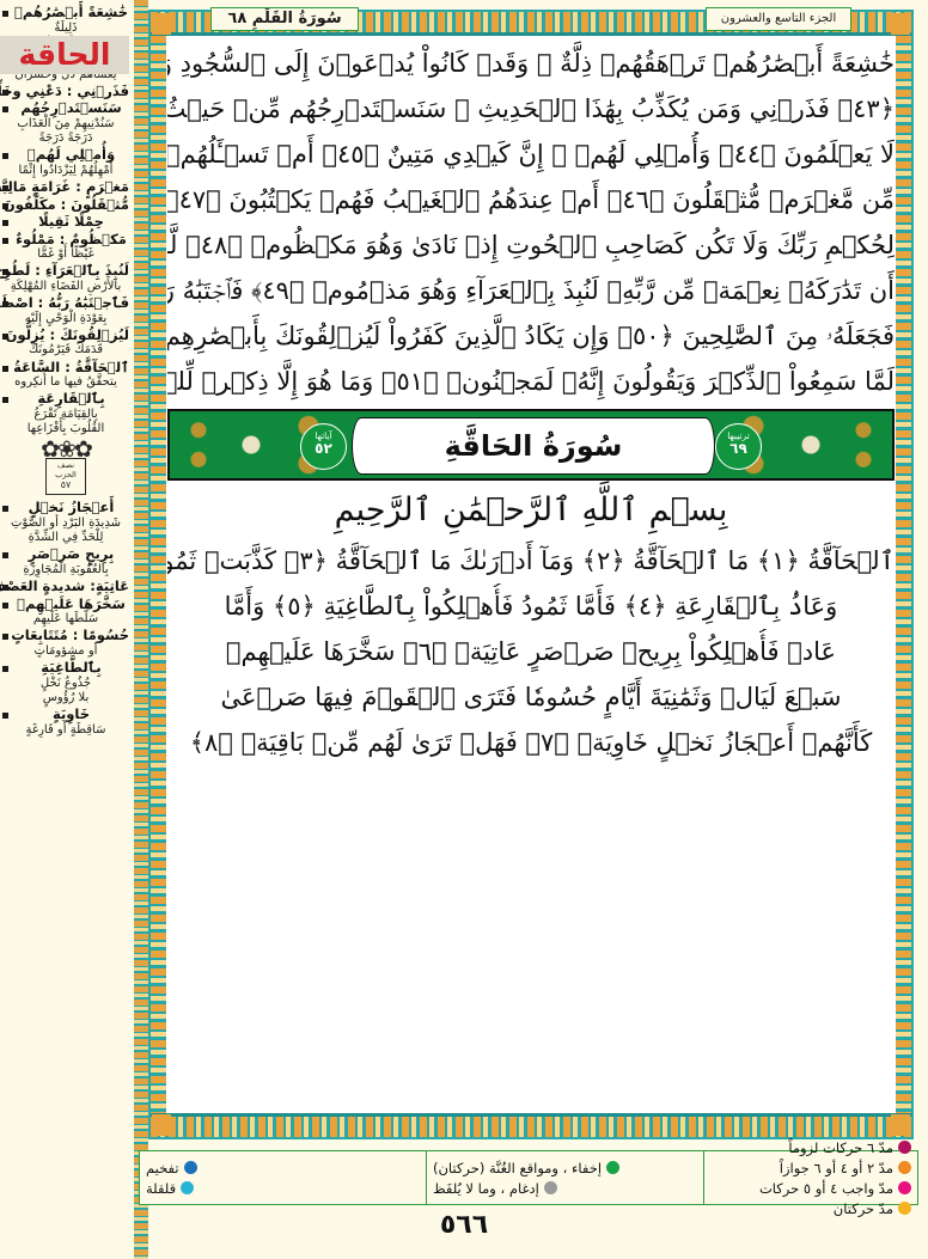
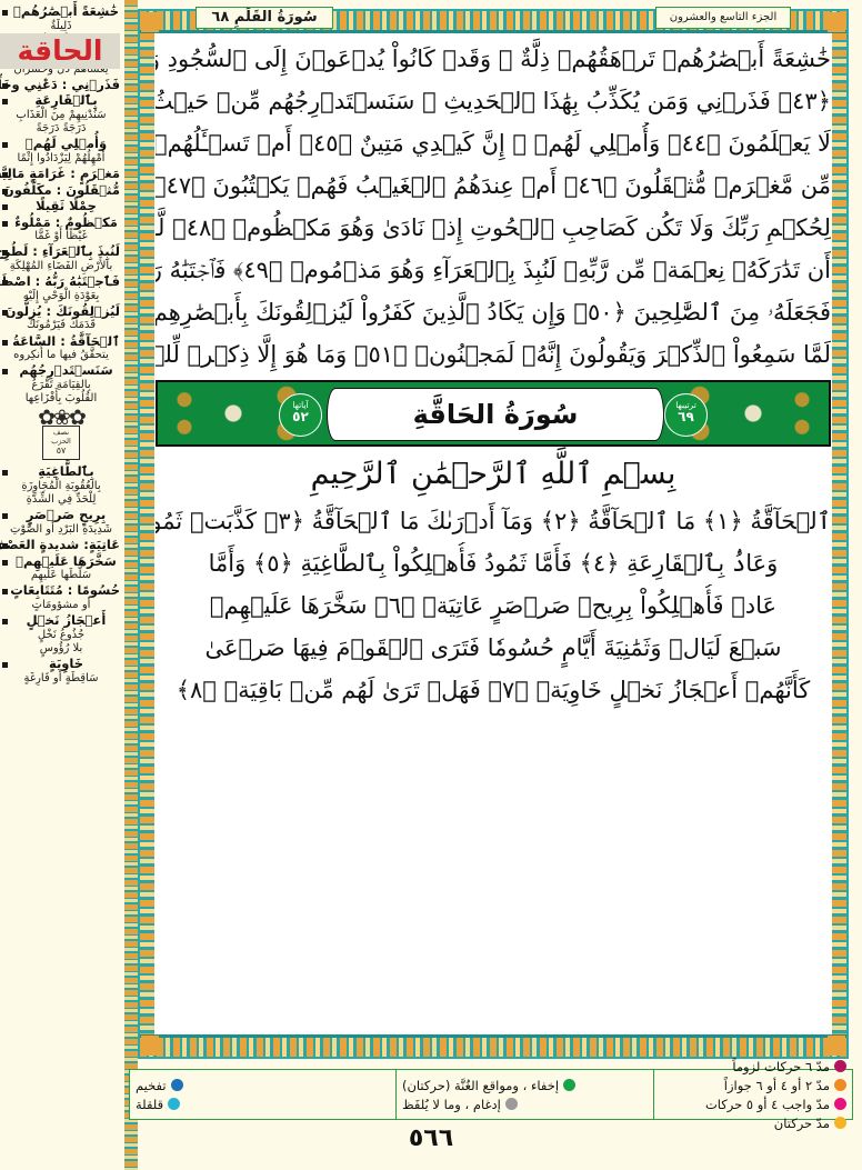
  خَٰشِعَةً أَبۡصَٰرُهُمۡ
  ذَلِيلَةٌ
  يَغْشَاهُمْ ذُلٌّ وخُسْرَانٌ
  فَذَرۡنِي : دَعْنِي وخَ
- سَنَسۡتَدۡرِجُهُم
+ بِٱلۡقَارِعَةِ
  سَنُدْنِيهِمْ مِنَ الْعَذَابِ
  دَرَجَةً دَرَجَةً
  وَأُمۡلِي لَهُمۡ
  أُمْهِلُهُمْ لِيَزْدَادُوا إِثْمًا
  مَغۡرَمٍ : غَرَامَةٍ مَالِيَّ
  مُّثۡقَلُونَ : مكَلَّفُونَ
  حِمْلًا ثَقِيلًا
  مَكۡظُومٌ : مَمْلُوءٌ
  غَيْظًا أَوْ غَمًّا
  لَنُبِذَ بِٱلۡعَرَآءِ : لَطُرِ
  بالأَرْضِ الفَضَاءِ المُهْلِكَةِ
  فَٱجۡتَبَٰهُ رَبُّهُ : اصْطَ
  بِعَوْدَةِ الْوَحْيِ إِلَيْهِ
  لَيُزۡلِقُونَكَ : يُزِلُّونَ
  قَدَمَكَ فَيَرْمُونَكَ
  ٱلۡحَآقَّةُ : السَّاعَةُ
  يتحقَّقُ فيها ما أُنكِروه
- بِٱلۡقَارِعَةِ
+ سَنَسۡتَدۡرِجُهُم
  بِالقِيَامَةِ تَقْرَعُ
  القُلُوبَ بِأَفْزَاعِها
  ✿❀✿
  نصف
  الحزب
  ٥٧
- أَعۡجَازُ نَخۡلٍ
+ بِٱلطَّاغِيَةِ
- شَدِيدَةِ البَرْدِ أو الصَّوْتِ
+ بِالعُقُوبَةِ الْمُجَاوِزَةِ
  لِلْحَدِّ فِي الشِّدَّةِ
  بِرِيحٍ صَرۡصَرٍ
- بِالعُقُوبَةِ الْمُجَاوِزَةِ
+ شَدِيدَةِ البَرْدِ أو الصَّوْتِ
  عَاتِيَةٍ: شديدةٍ العَصْ
  سَخَّرَهَا عَلَيۡهِمۡ
  سَلَّطَها عَلَيهِم
  حُسُومًا : مُتَتَابِعَاتٍ
  أو مشؤومَاتٍ
- بِٱلطَّاغِيَةِ
+ أَعۡجَازُ نَخۡلٍ
  جُذُوعُ نَخْلٍ
  بلا رُؤُوسٍ
  خَاوِيَةٍ
  سَاقِطَةٍ أو فَارِغَةٍ
  الحاقة
  خَٰشِعَةً أَبۡصَٰرُهُمۡ تَرۡهَقُهُمۡ ذِلَّةٌ ۜ وَقَدۡ كَانُواْ يُدۡعَوۡنَ إِلَى ٱلسُّجُودِ
  ﴿٤٣﴾ فَذَرۡنِي وَمَن يُكَذِّبُ بِهَٰذَا ٱلۡحَدِيثِ ۖ سَنَسۡتَدۡرِجُهُم مِّنۡ حَيۡثُ
  لَا يَعۡلَمُونَ ﴿٤٤﴾ وَأُمۡلِي لَهُمۡ ۚ إِنَّ كَيۡدِي مَتِينٌ ﴿٤٥﴾ أَمۡ تَسۡـَٔلُهُمۡ
  مِّن مَّغۡرَمٖ مُّثۡقَلُونَ ﴿٤٦﴾ أَمۡ عِندَهُمُ ٱلۡغَيۡبُ فَهُمۡ يَكۡتُبُونَ ﴿٤٧﴾
  لِحُكۡمِ رَبِّكَ وَلَا تَكُن كَصَاحِبِ ٱلۡحُوتِ إِذۡ نَادَىٰ وَهُوَ مَكۡظُومٞ ﴿٤٨﴾ لَّ
  أَن تَدَٰرَكَهُۥ نِعۡمَةٞ مِّن رَّبِّهِۦ لَنُبِذَ بِٱلۡعَرَآءِ وَهُوَ مَذۡمُومٞ ﴿٤٩﴾ فَٱجۡتَبَٰهُ رَ
  فَجَعَلَهُۥ مِنَ ٱلصَّٰلِحِينَ ﴿٥٠﴾ وَإِن يَكَادُ ٱلَّذِينَ كَفَرُواْ لَيُزۡلِقُونَكَ بِأَبۡصَٰرِهِ
  لَمَّا سَمِعُواْ ٱلذِّكۡرَ وَيَقُولُونَ إِنَّهُۥ لَمَجۡنُونٞ ﴿٥١﴾ وَمَا هُوَ إِلَّا ذِكۡرٞ لِّلۡ
  ترتيبها
  ٦٩
  سُورَةُ الحَاقَّةِ
  آياتها
  ٥٢
  بِسۡمِ ٱللَّهِ ٱلرَّحۡمَٰنِ ٱلرَّحِيمِ
  ٱلۡحَآقَّةُ ﴿١﴾ مَا ٱلۡحَآقَّةُ ﴿٢﴾ وَمَآ أَدۡرَىٰكَ مَا ٱلۡحَآقَّةُ ﴿٣﴾ كَذَّبَتۡ ثَمُو
  وَعَادُۢ بِٱلۡقَارِعَةِ ﴿٤﴾ فَأَمَّا ثَمُودُ فَأُهۡلِكُواْ بِٱلطَّاغِيَةِ ﴿٥﴾ وَأَمَّا
  عَادٞ فَأُهۡلِكُواْ بِرِيحٖ صَرۡصَرٍ عَاتِيَةٖ ﴿٦﴾ سَخَّرَهَا عَلَيۡهِمۡ
  سَبۡعَ لَيَالٖ وَثَمَٰنِيَةَ أَيَّامٍ حُسُومٗا فَتَرَى ٱلۡقَوۡمَ فِيهَا صَرۡعَىٰ
  كَأَنَّهُمۡ أَعۡجَازُ نَخۡلٍ خَاوِيَةٖ ﴿٧﴾ فَهَلۡ تَرَىٰ لَهُم مِّنۢ بَاقِيَةٖ ﴿٨﴾
  سُورَةُ القَلَمِ ٦٨
  الجزء التاسع والعشرون
  مدّ ٦ حركات لزوماً
  مدّ ٢ أو ٤ أو ٦ جوازاً
  مدّ واجب ٤ أو ٥ حركات
  مدّ حركتان
  إخفاء ، ومواقع الغُنَّة (حركتان)
  إدغام ، وما لا يُلفَظ
  تفخيم
  قلقلة
  ٥٦٦
